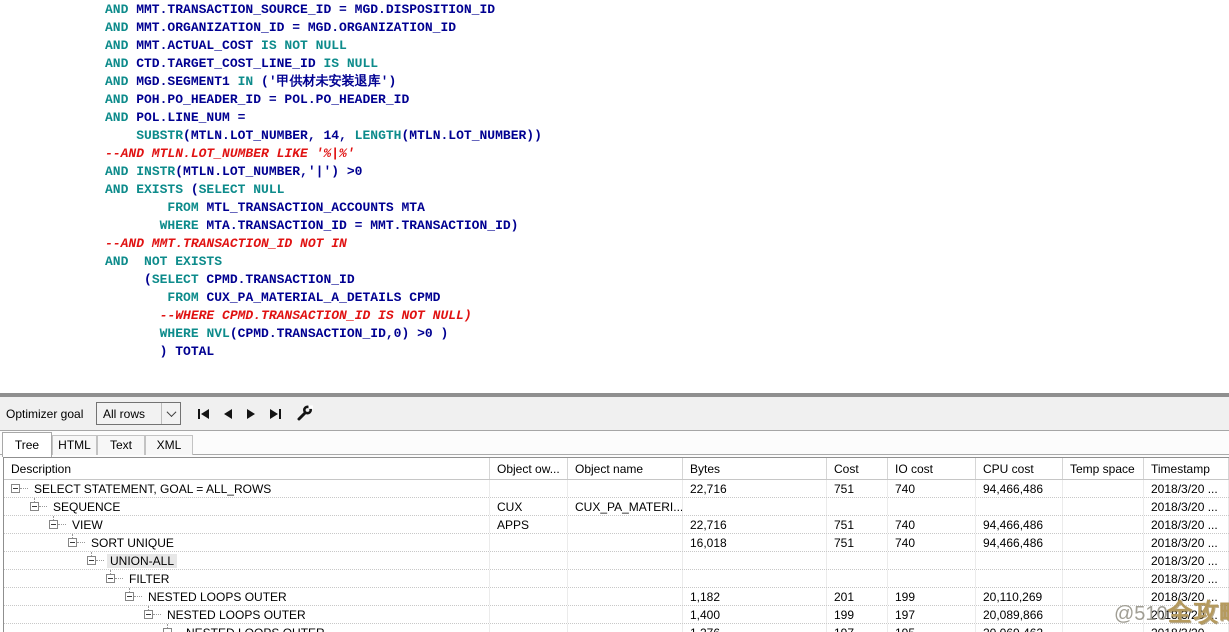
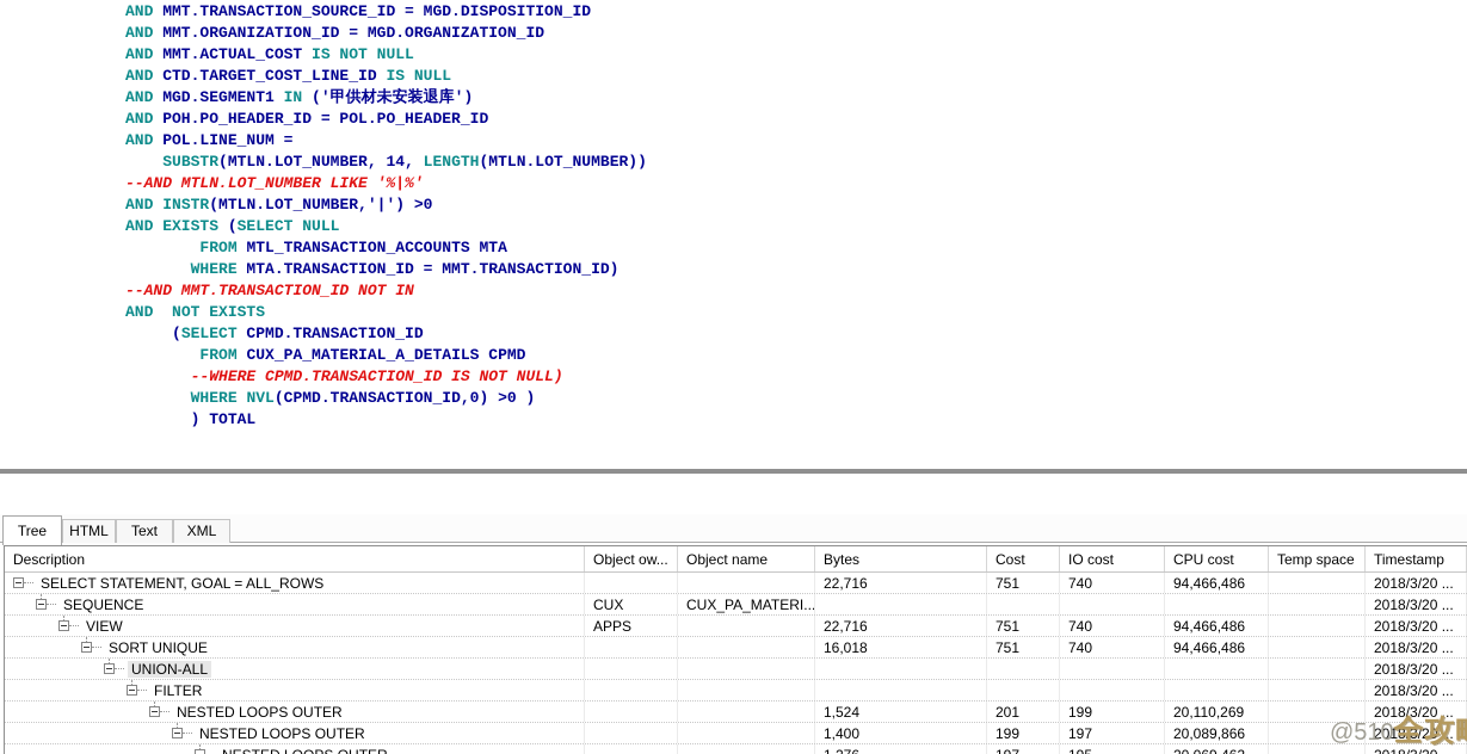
  AND MMT.TRANSACTION_SOURCE_ID = MGD.DISPOSITION_ID
  AND MMT.ORGANIZATION_ID = MGD.ORGANIZATION_ID
  AND MMT.ACTUAL_COST IS NOT NULL
  AND CTD.TARGET_COST_LINE_ID IS NULL
  AND MGD.SEGMENT1 IN ('甲供材未安装退库')
  AND POH.PO_HEADER_ID = POL.PO_HEADER_ID
  AND POL.LINE_NUM =
  SUBSTR(MTLN.LOT_NUMBER, 14, LENGTH(MTLN.LOT_NUMBER))
  --AND MTLN.LOT_NUMBER LIKE '%|%'
  AND INSTR(MTLN.LOT_NUMBER,'|') >0
  AND EXISTS (SELECT NULL
  FROM MTL_TRANSACTION_ACCOUNTS MTA
  WHERE MTA.TRANSACTION_ID = MMT.TRANSACTION_ID)
  --AND MMT.TRANSACTION_ID NOT IN
  AND NOT EXISTS
  (SELECT CPMD.TRANSACTION_ID
  FROM CUX_PA_MATERIAL_A_DETAILS CPMD
  --WHERE CPMD.TRANSACTION_ID IS NOT NULL)
  WHERE NVL(CPMD.TRANSACTION_ID,0) >0 )
  ) TOTAL
- Optimizer goal
- All rows
  Tree
  HTML
  Text
  XML
  Description
  Object ow...
  Object name
  Bytes
  Cost
  IO cost
  CPU cost
  Temp space
  Timestamp
  SELECT STATEMENT, GOAL = ALL_ROWS
  22,716
  751
  740
  94,466,486
  2018/3/20 ...
  SEQUENCE
  CUX
  CUX_PA_MATERI...
  2018/3/20 ...
  VIEW
  APPS
  22,716
  751
  740
  94,466,486
  2018/3/20 ...
  SORT UNIQUE
  16,018
  751
  740
  94,466,486
  2018/3/20 ...
  UNION-ALL
  2018/3/20 ...
  FILTER
  2018/3/20 ...
  NESTED LOOPS OUTER
- 1,182
+ 1,524
  201
  199
  20,110,269
  2018/3/20 ...
  NESTED LOOPS OUTER
  1,400
  199
  197
  20,089,866
  2018/3/20 ...
  @510全攻
